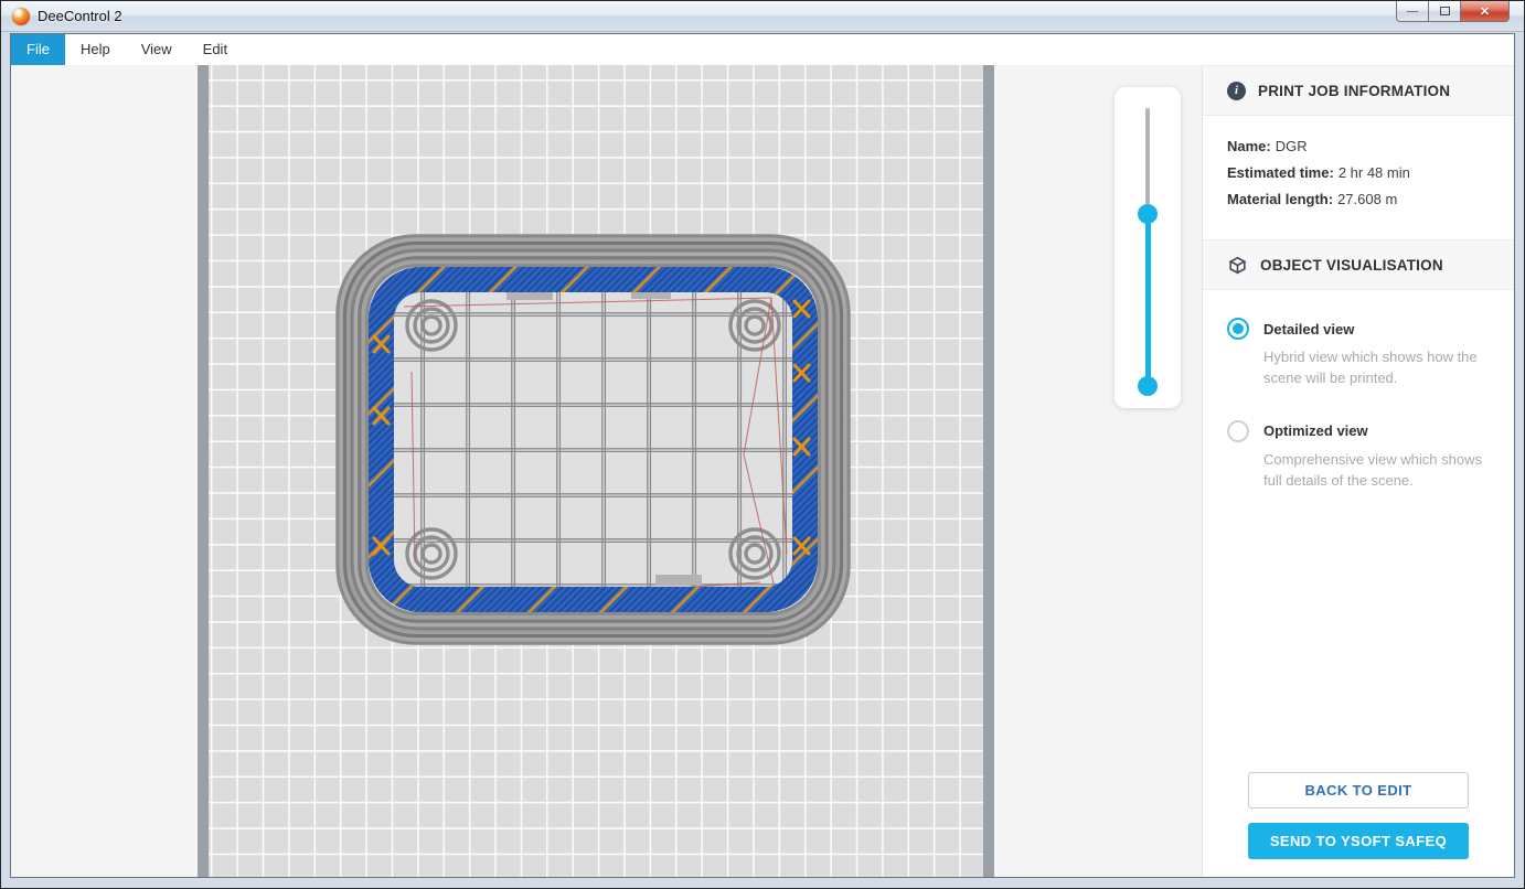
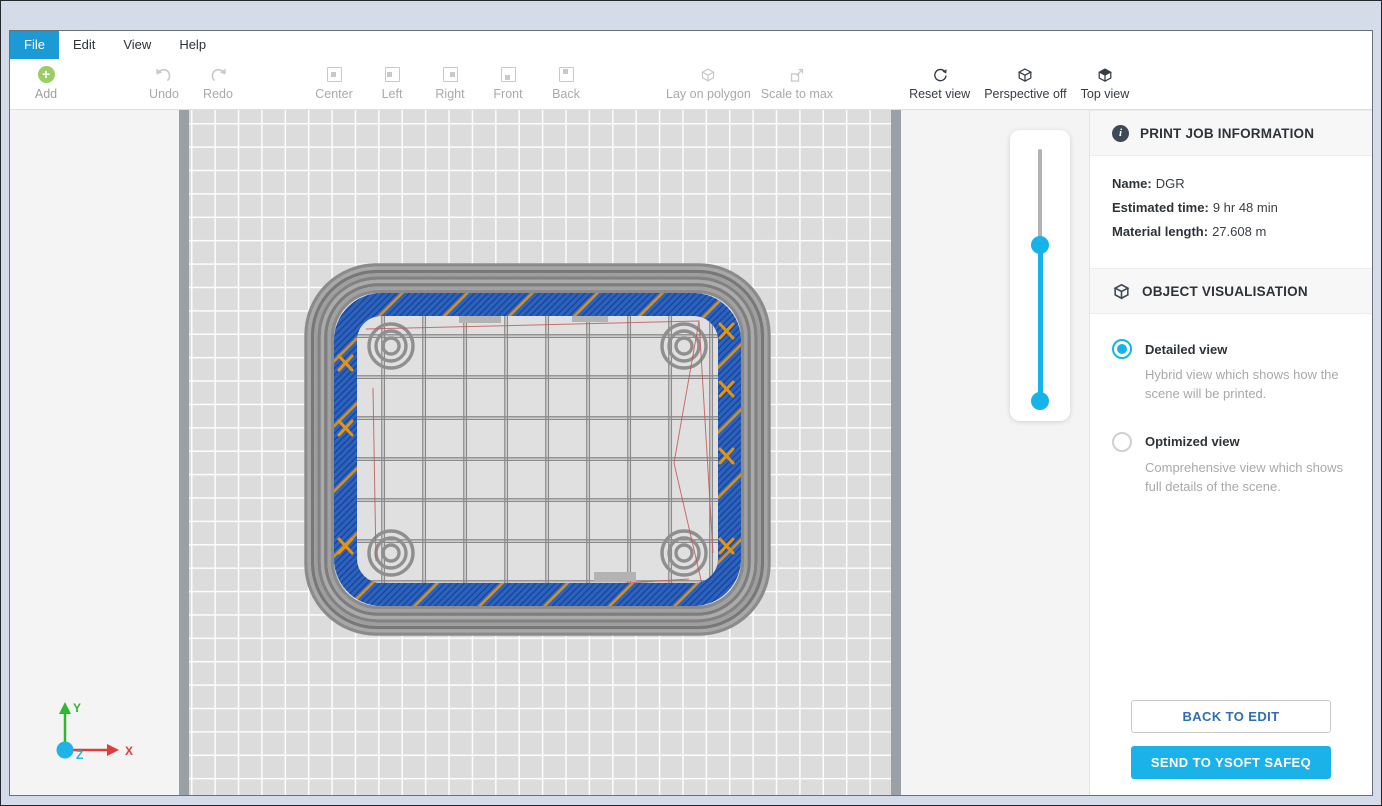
- DeeControl 2
- —
- ✕
  File
- Help
+ Edit
  View
- Edit
+ Help
+ +
+ Add
+ Undo
+ Redo
+ Center
+ Left
+ Right
+ Front
+ Back
+ Lay on polygon
+ Scale to max
+ Reset view
+ Perspective off
+ Top view
+ Y
+ X
+ Z
  i
  PRINT JOB INFORMATION
  Name: DGR
- Estimated time: 2 hr 48 min
+ Estimated time: 9 hr 48 min
  Material length: 27.608 m
  OBJECT VISUALISATION
  Detailed view
  Hybrid view which shows how the scene will be printed.
  Optimized view
  Comprehensive view which shows full details of the scene.
  BACK TO EDIT
  SEND TO YSOFT SAFEQ
